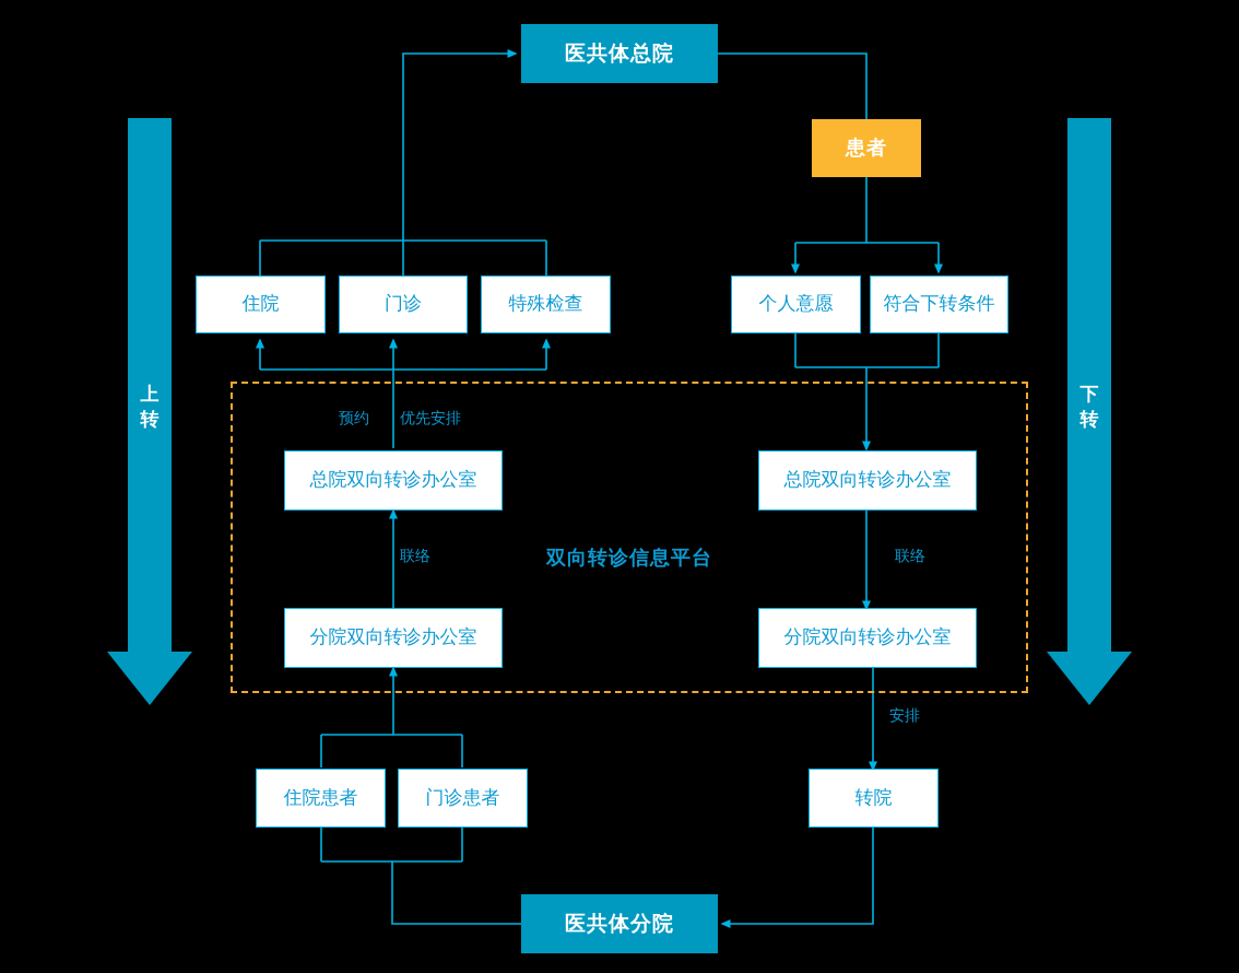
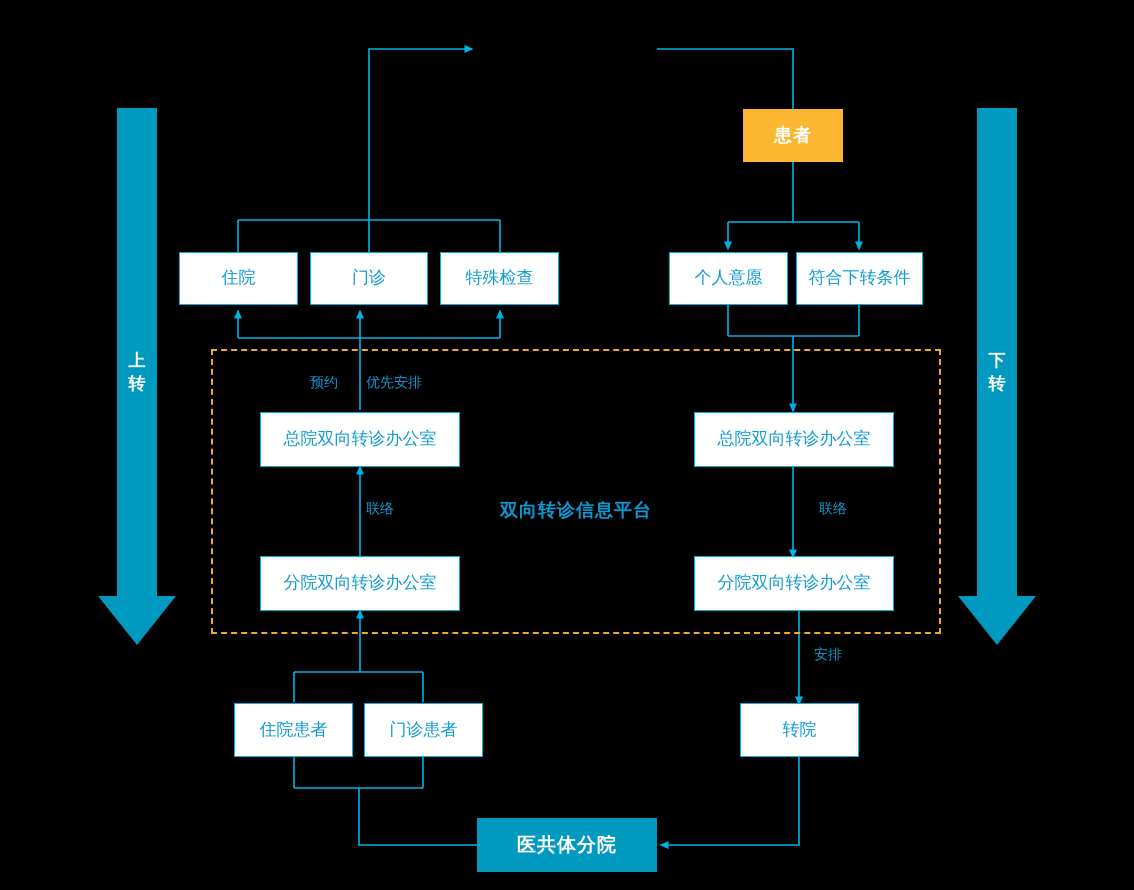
  上转
  下转
  双向转诊信息平台
- 医共体总院
  患者
  住院
  门诊
  特殊检查
  个人意愿
  符合下转条件
  总院双向转诊办公室
  分院双向转诊办公室
  总院双向转诊办公室
  分院双向转诊办公室
  住院患者
  门诊患者
  转院
  医共体分院
  预约
  优先安排
  联络
  联络
  安排
